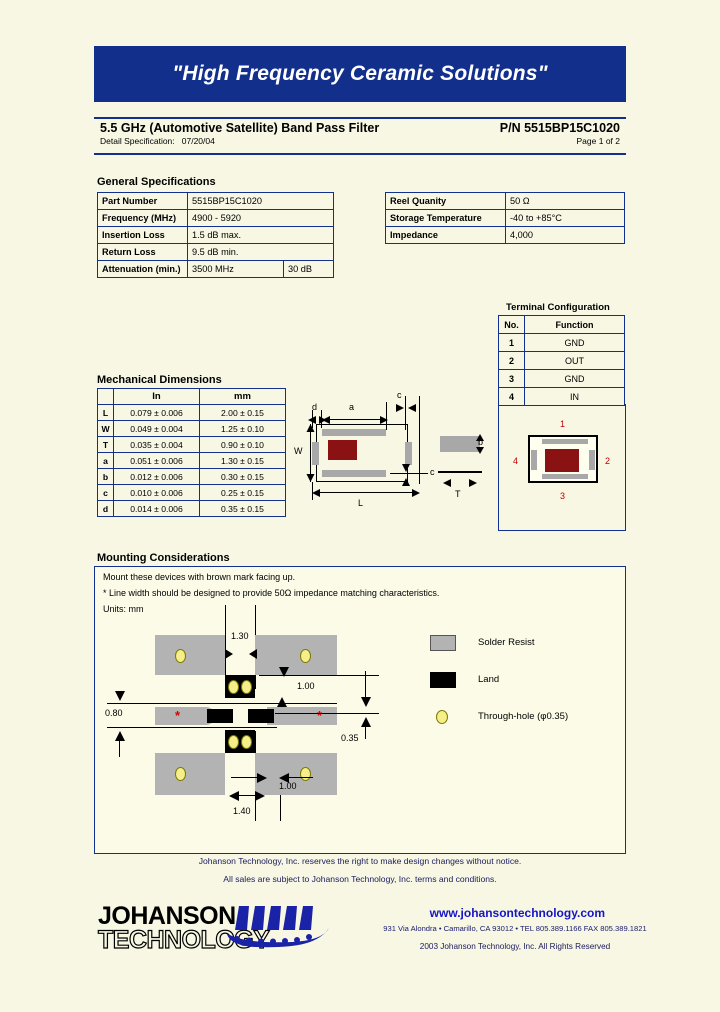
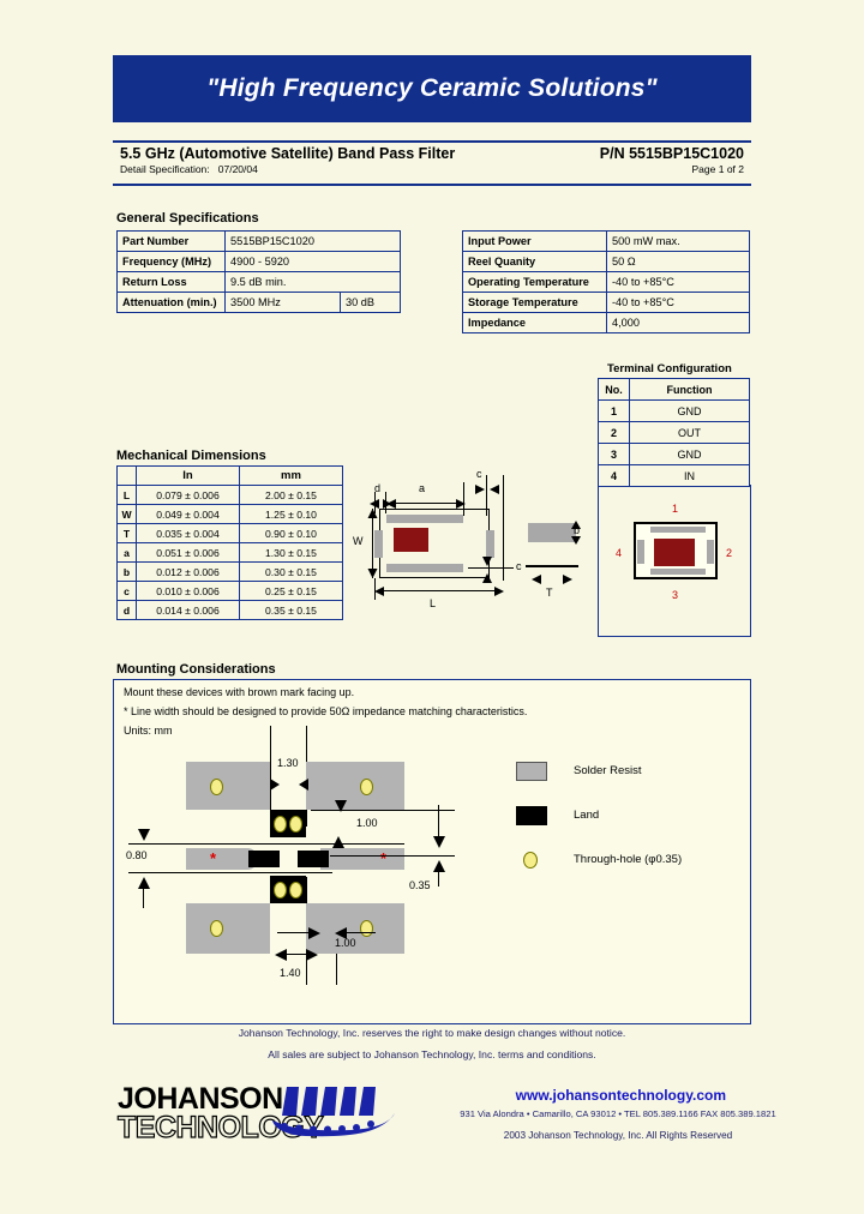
  "High Frequency Ceramic Solutions"
  5.5 GHz (Automotive Satellite) Band Pass Filter
  P/N 5515BP15C1020
  Detail Specification: 07/20/04
  Page 1 of 2
  General Specifications
  Part Number	5515BP15C1020
  Frequency (MHz)	4900 - 5920
- Insertion Loss	1.5 dB max.
  Return Loss	9.5 dB min.
  Attenuation (min.)	3500 MHz	30 dB
+ Input Power	500 mW max.
  Reel Quanity	50 Ω
+ Operating Temperature	-40 to +85°C
  Storage Temperature	-40 to +85°C
  Impedance	4,000
  Terminal Configuration
  No.	Function
  1	GND
  2	OUT
  3	GND
  4	IN
  1
  2
  3
  4
  Mechanical Dimensions
  	In	mm
  L	0.079 ± 0.006	2.00 ± 0.15
  W	0.049 ± 0.004	1.25 ± 0.10
  T	0.035 ± 0.004	0.90 ± 0.10
  a	0.051 ± 0.006	1.30 ± 0.15
  b	0.012 ± 0.006	0.30 ± 0.15
  c	0.010 ± 0.006	0.25 ± 0.15
  d	0.014 ± 0.006	0.35 ± 0.15
  a
  d
  c
  c
  W
  L
  b
  T
  Mounting Considerations
  Mount these devices with brown mark facing up.
  * Line width should be designed to provide 50Ω impedance matching characteristics.
  Units: mm
  *
  *
  1.30
  1.00
  0.80
  0.35
  1.00
  1.40
  Solder Resist
  Land
  Through-hole (φ0.35)
  Johanson Technology, Inc. reserves the right to make design changes without notice.
  All sales are subject to Johanson Technology, Inc. terms and conditions.
  JOHANSON
  TECHNOLO
  www.johansontechnology.com
  931 Via Alondra • Camarillo, CA 93012 • TEL 805.389.1166 FAX 805.389.1821
  2003 Johanson Technology, Inc. All Rights Reserved
